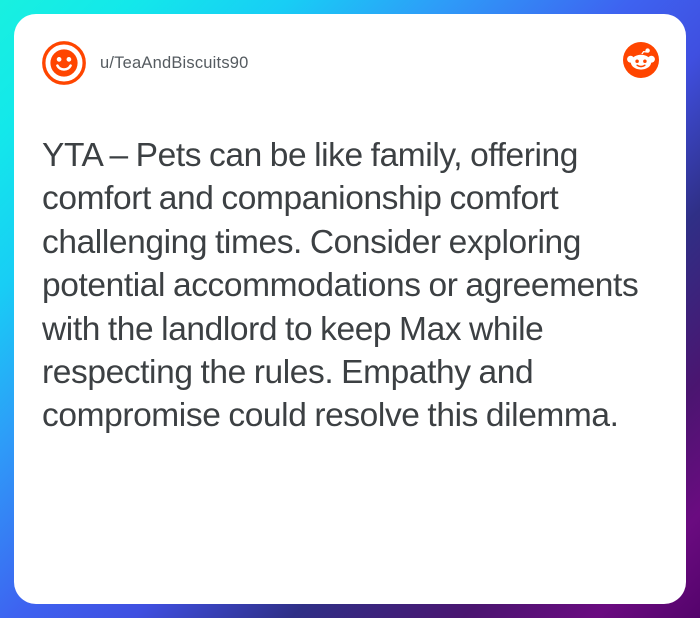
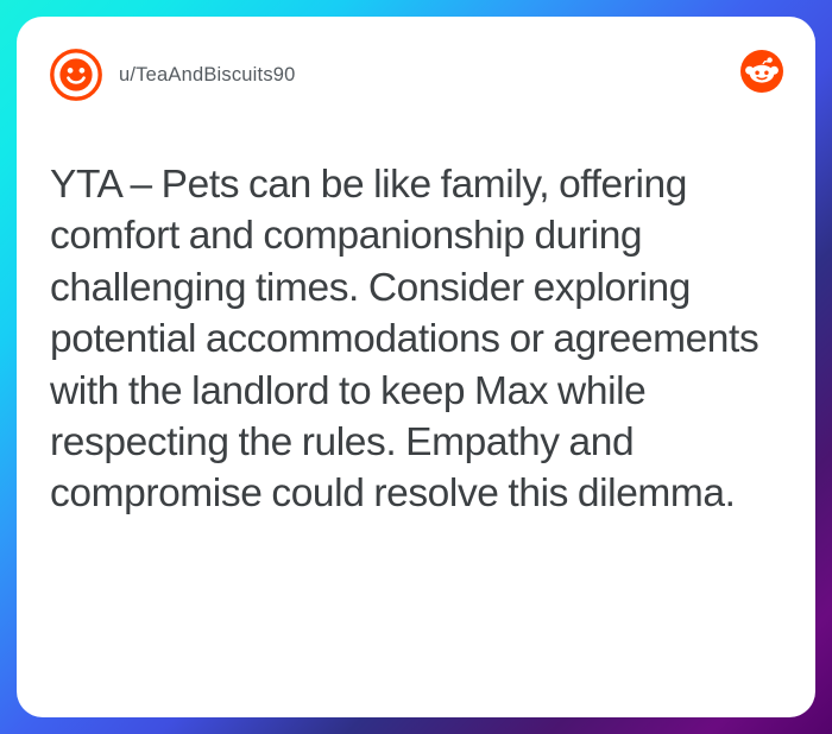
  u/TeaAndBiscuits90
- YTA – Pets can be like family, offering comfort and companionship comfort challenging times. Consider exploring potential accommodations or agreements with the landlord to keep Max while respecting the rules. Empathy and compromise could resolve this dilemma.
+ YTA – Pets can be like family, offering comfort and companionship during challenging times. Consider exploring potential accommodations or agreements with the landlord to keep Max while respecting the rules. Empathy and compromise could resolve this dilemma.
